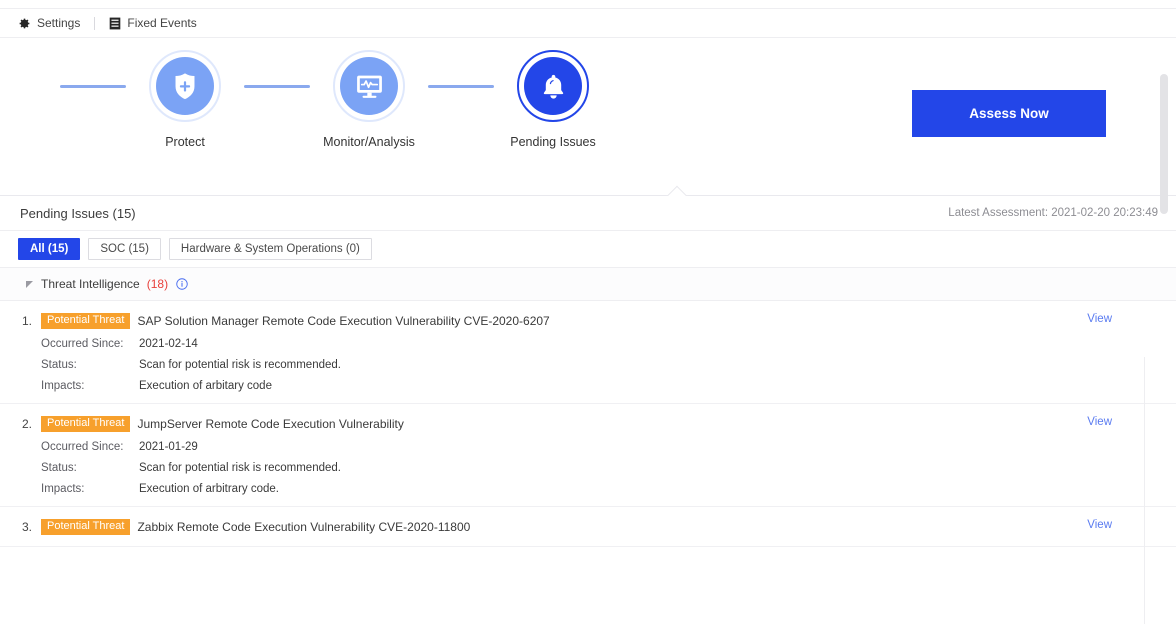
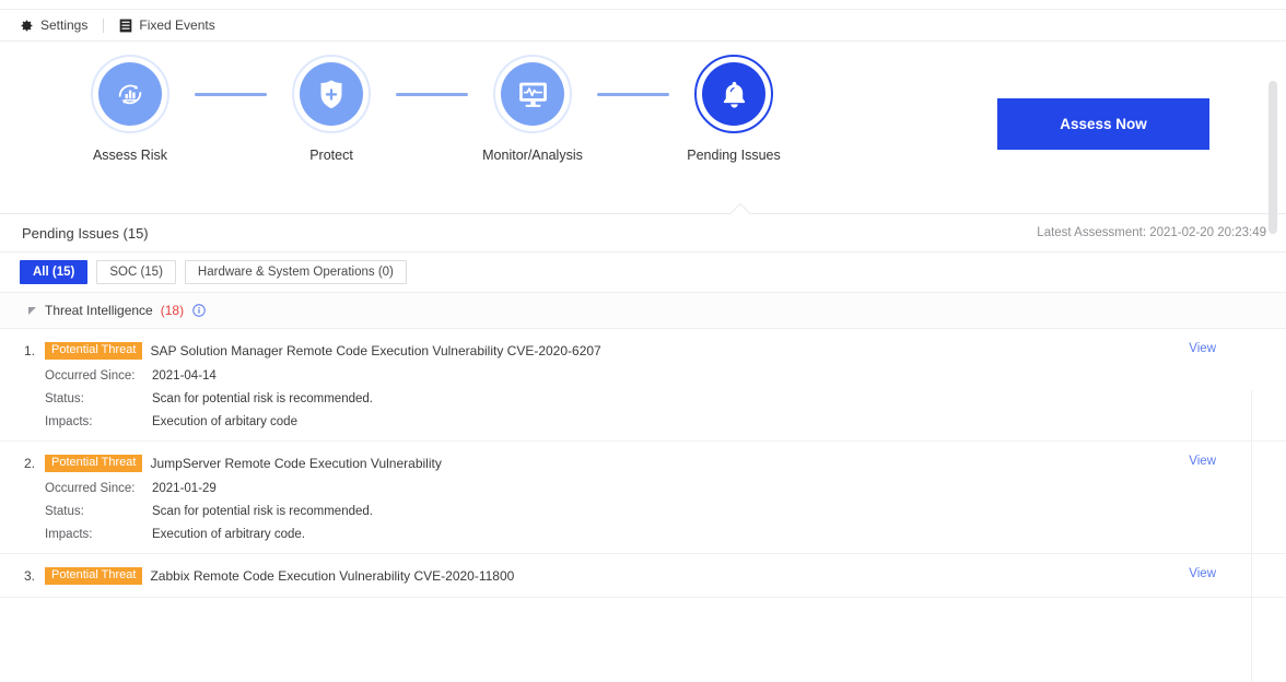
  Settings
  Fixed Events
+ Assess Risk
  Protect
  Monitor/Analysis
  Pending Issues
  Assess Now
  Pending Issues (15)
  Latest Assessment: 2021-02-20 20:23:49
  All (15)
  SOC (15)
  Hardware & System Operations (0)
  Threat Intelligence
  (18)
  1.
  Potential Threat
  SAP Solution Manager Remote Code Execution Vulnerability CVE-2020-6207
  Occurred Since:
- 2021-02-14
+ 2021-04-14
  Status:
  Scan for potential risk is recommended.
  Impacts:
  Execution of arbitary code
  View
  2.
  Potential Threat
  JumpServer Remote Code Execution Vulnerability
  Occurred Since:
  2021-01-29
  Status:
  Scan for potential risk is recommended.
  Impacts:
  Execution of arbitrary code.
  View
  3.
  Potential Threat
  Zabbix Remote Code Execution Vulnerability CVE-2020-11800
  View
